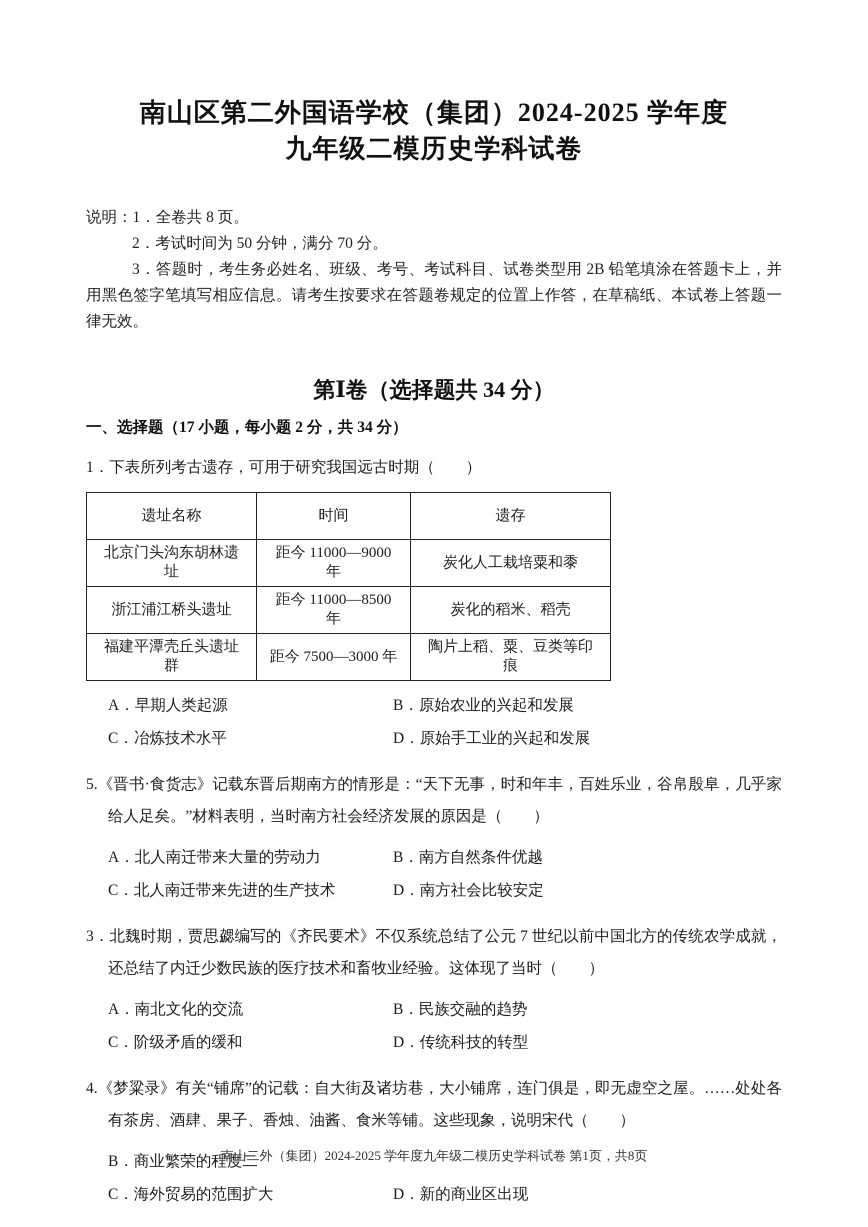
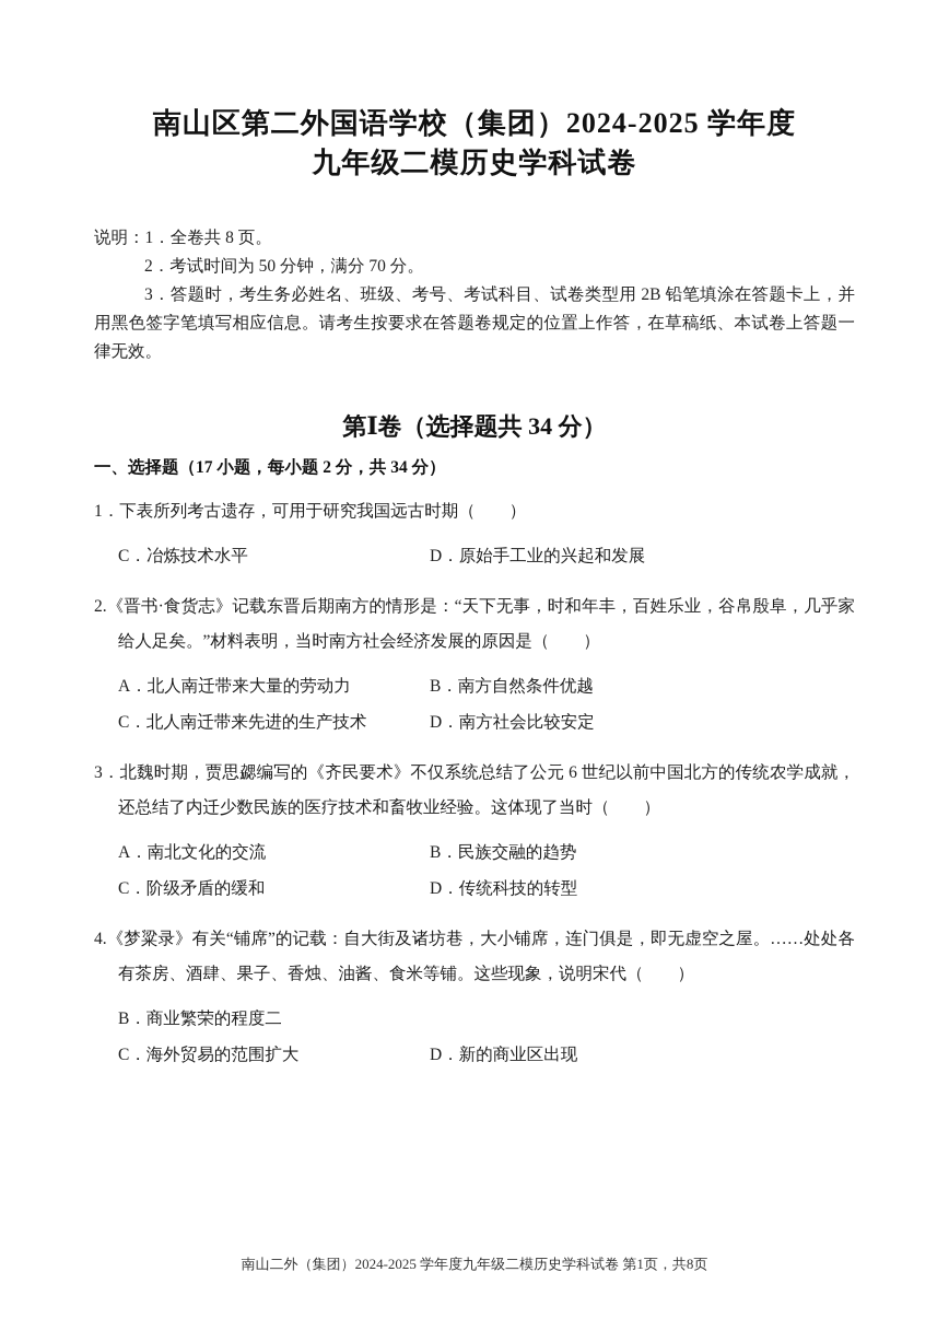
  南山区第二外国语学校（集团）2024-2025 学年度
  九年级二模历史学科试卷
  说明：1．全卷共 8 页。
  2．考试时间为 50 分钟，满分 70 分。
  3．答题时，考生务必姓名、班级、考号、考试科目、试卷类型用 2B 铅笔填涂在答题卡上，并用黑色签字笔填写相应信息。请考生按要求在答题卷规定的位置上作答，在草稿纸、本试卷上答题一律无效。
  第Ⅰ卷（选择题共 34 分）
  一、选择题（17 小题，每小题 2 分，共 34 分）
  1．下表所列考古遗存，可用于研究我国远古时期（ ）
- 遗址名称	时间	遗存
- 北京门头沟东胡林遗址	距今 11000—9000 年	炭化人工栽培粟和黍
- 浙江浦江桥头遗址	距今 11000—8500 年	炭化的稻米、稻壳
- 福建平潭壳丘头遗址群	距今 7500—3000 年	陶片上稻、粟、豆类等印痕
- A．早期人类起源
- B．原始农业的兴起和发展
  C．冶炼技术水平
  D．原始手工业的兴起和发展
- 5.《晋书·食货志》记载东晋后期南方的情形是：“天下无事，时和年丰，百姓乐业，谷帛殷阜，几乎家给人足矣。”材料表明，当时南方社会经济发展的原因是（ ）
+ 2.《晋书·食货志》记载东晋后期南方的情形是：“天下无事，时和年丰，百姓乐业，谷帛殷阜，几乎家给人足矣。”材料表明，当时南方社会经济发展的原因是（ ）
  A．北人南迁带来大量的劳动力
  B．南方自然条件优越
  C．北人南迁带来先进的生产技术
  D．南方社会比较安定
- 3．北魏时期，贾思勰编写的《齐民要术》不仅系统总结了公元 7 世纪以前中国北方的传统农学成就，还总结了内迁少数民族的医疗技术和畜牧业经验。这体现了当时（ ）
+ 3．北魏时期，贾思勰编写的《齐民要术》不仅系统总结了公元 6 世纪以前中国北方的传统农学成就，还总结了内迁少数民族的医疗技术和畜牧业经验。这体现了当时（ ）
  A．南北文化的交流
  B．民族交融的趋势
  C．阶级矛盾的缓和
  D．传统科技的转型
  4.《梦粱录》有关“铺席”的记载：自大街及诸坊巷，大小铺席，连门俱是，即无虚空之屋。……处处各有茶房、酒肆、果子、香烛、油酱、食米等铺。这些现象，说明宋代（ ）
  B．商业繁荣的程度二
  C．海外贸易的范围扩大
  D．新的商业区出现
  南山二外（集团）2024-2025 学年度九年级二模历史学科试卷 第1页，共8页
